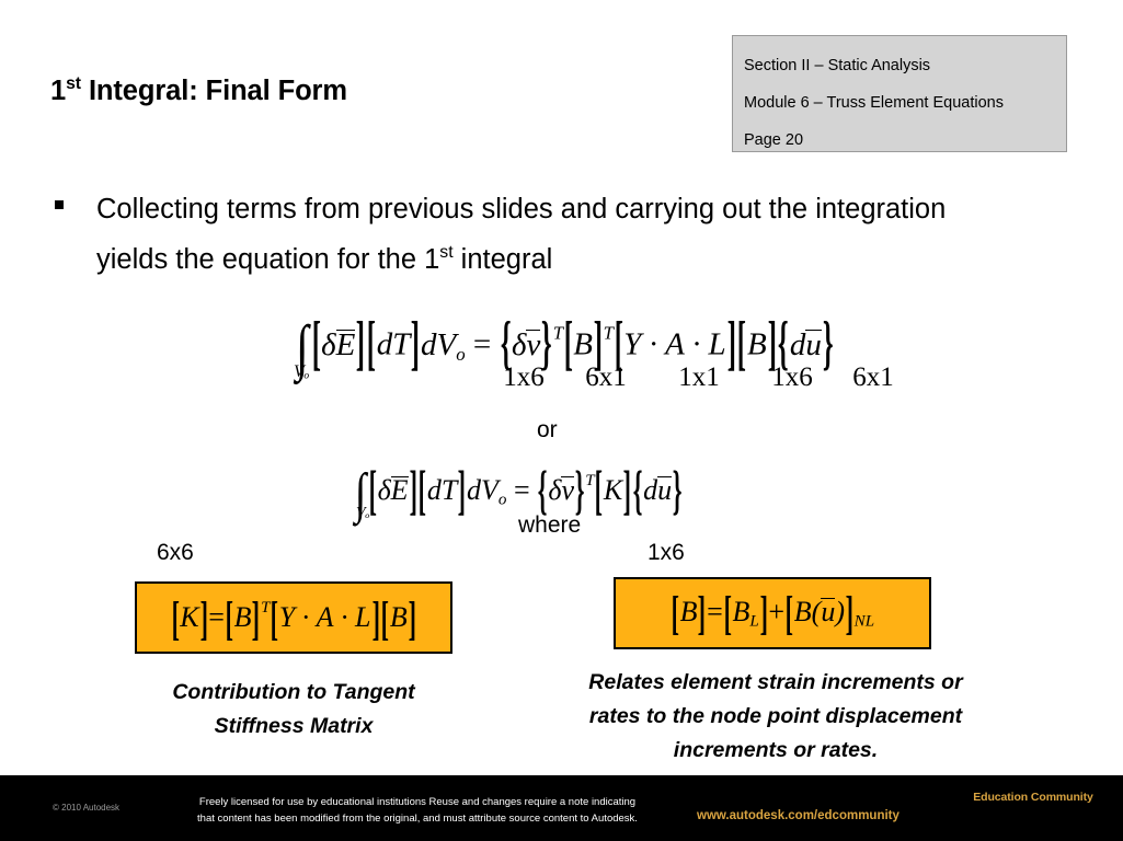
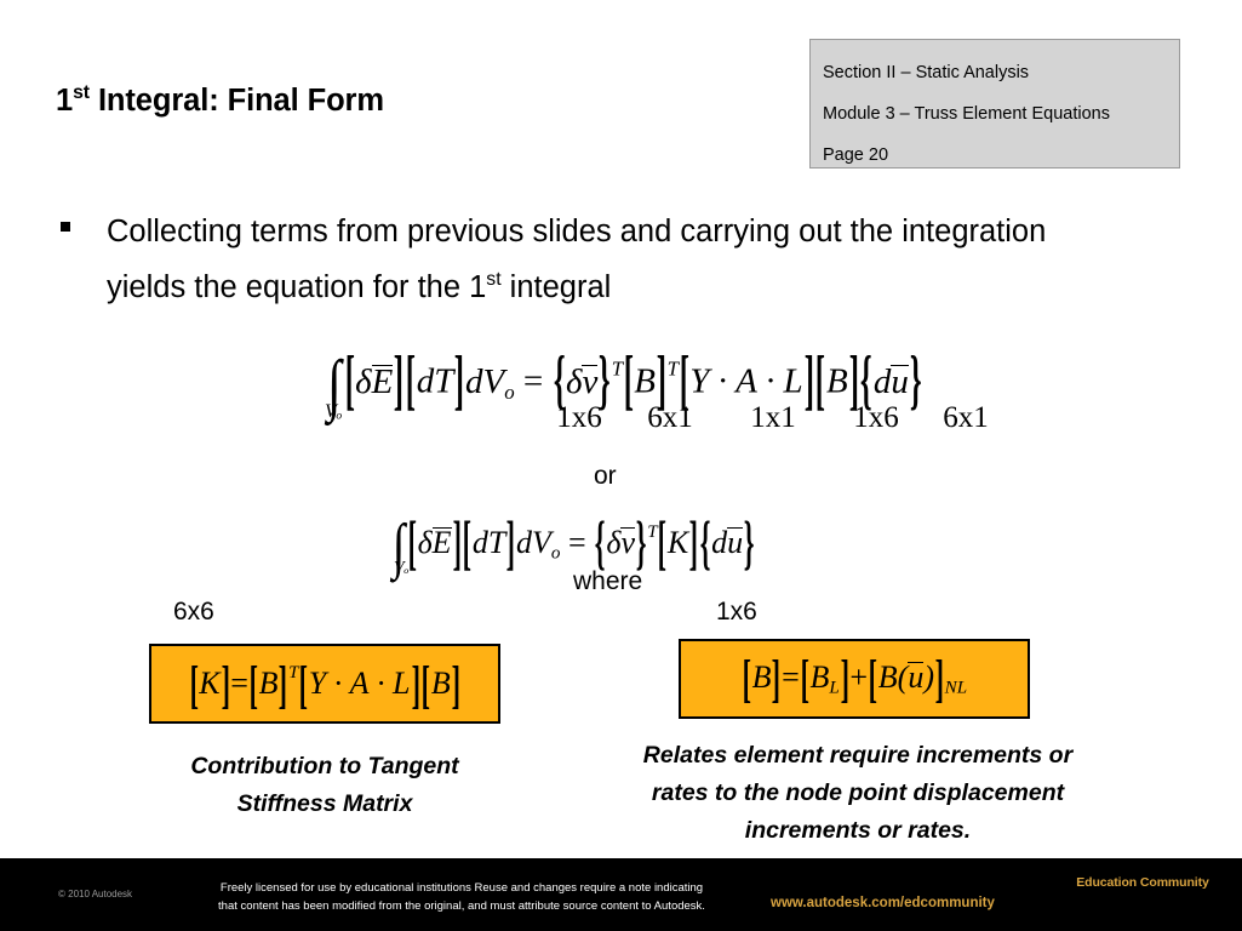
  Section II – Static Analysis
- Module 6 – Truss Element Equations
+ Module 3 – Truss Element Equations
  Page 20
  1st Integral: Final Form
  Collecting terms from previous slides and carrying out the integration yields the equation for the 1st integral
  ∫[δE][dT]dVo = {δv}T[B]T[Y · A · L][B]{du}
  Vₒ
  1x6 6x1 1x1 1x6 6x1
  or
  ∫[δE][dT]dVo = {δv}T[K]{du}
  Vₒ
  where
  6x6
  1x6
  [K]=[B]T[Y · A · L][B]
  [B]=[BL]+[B(u)]NL
  Contribution to Tangent
  Stiffness Matrix
- Relates element strain increments or
+ Relates element require increments or
  rates to the node point displacement
  increments or rates.
  © 2010 Autodesk
  Freely licensed for use by educational institutions Reuse and changes require a note indicating
  that content has been modified from the original, and must attribute source content to Autodesk.
  www.autodesk.com/edcommunity
  Education Community
